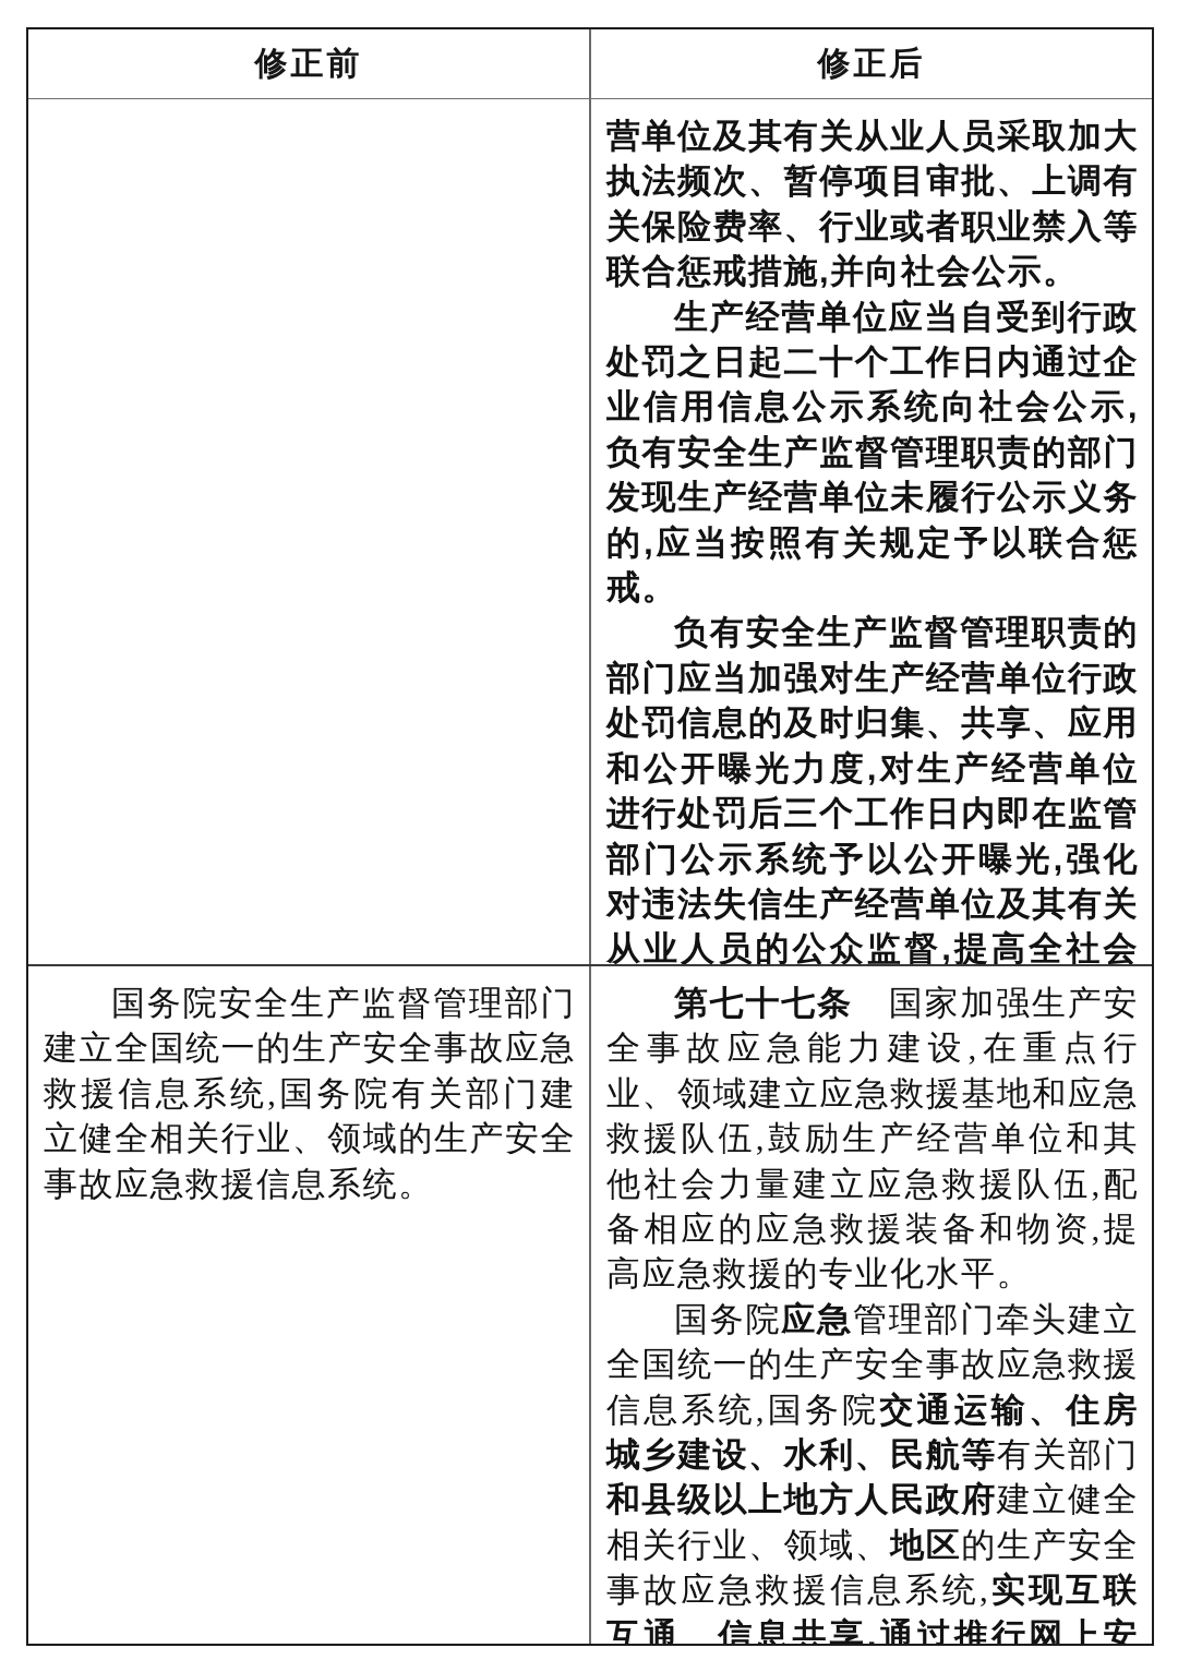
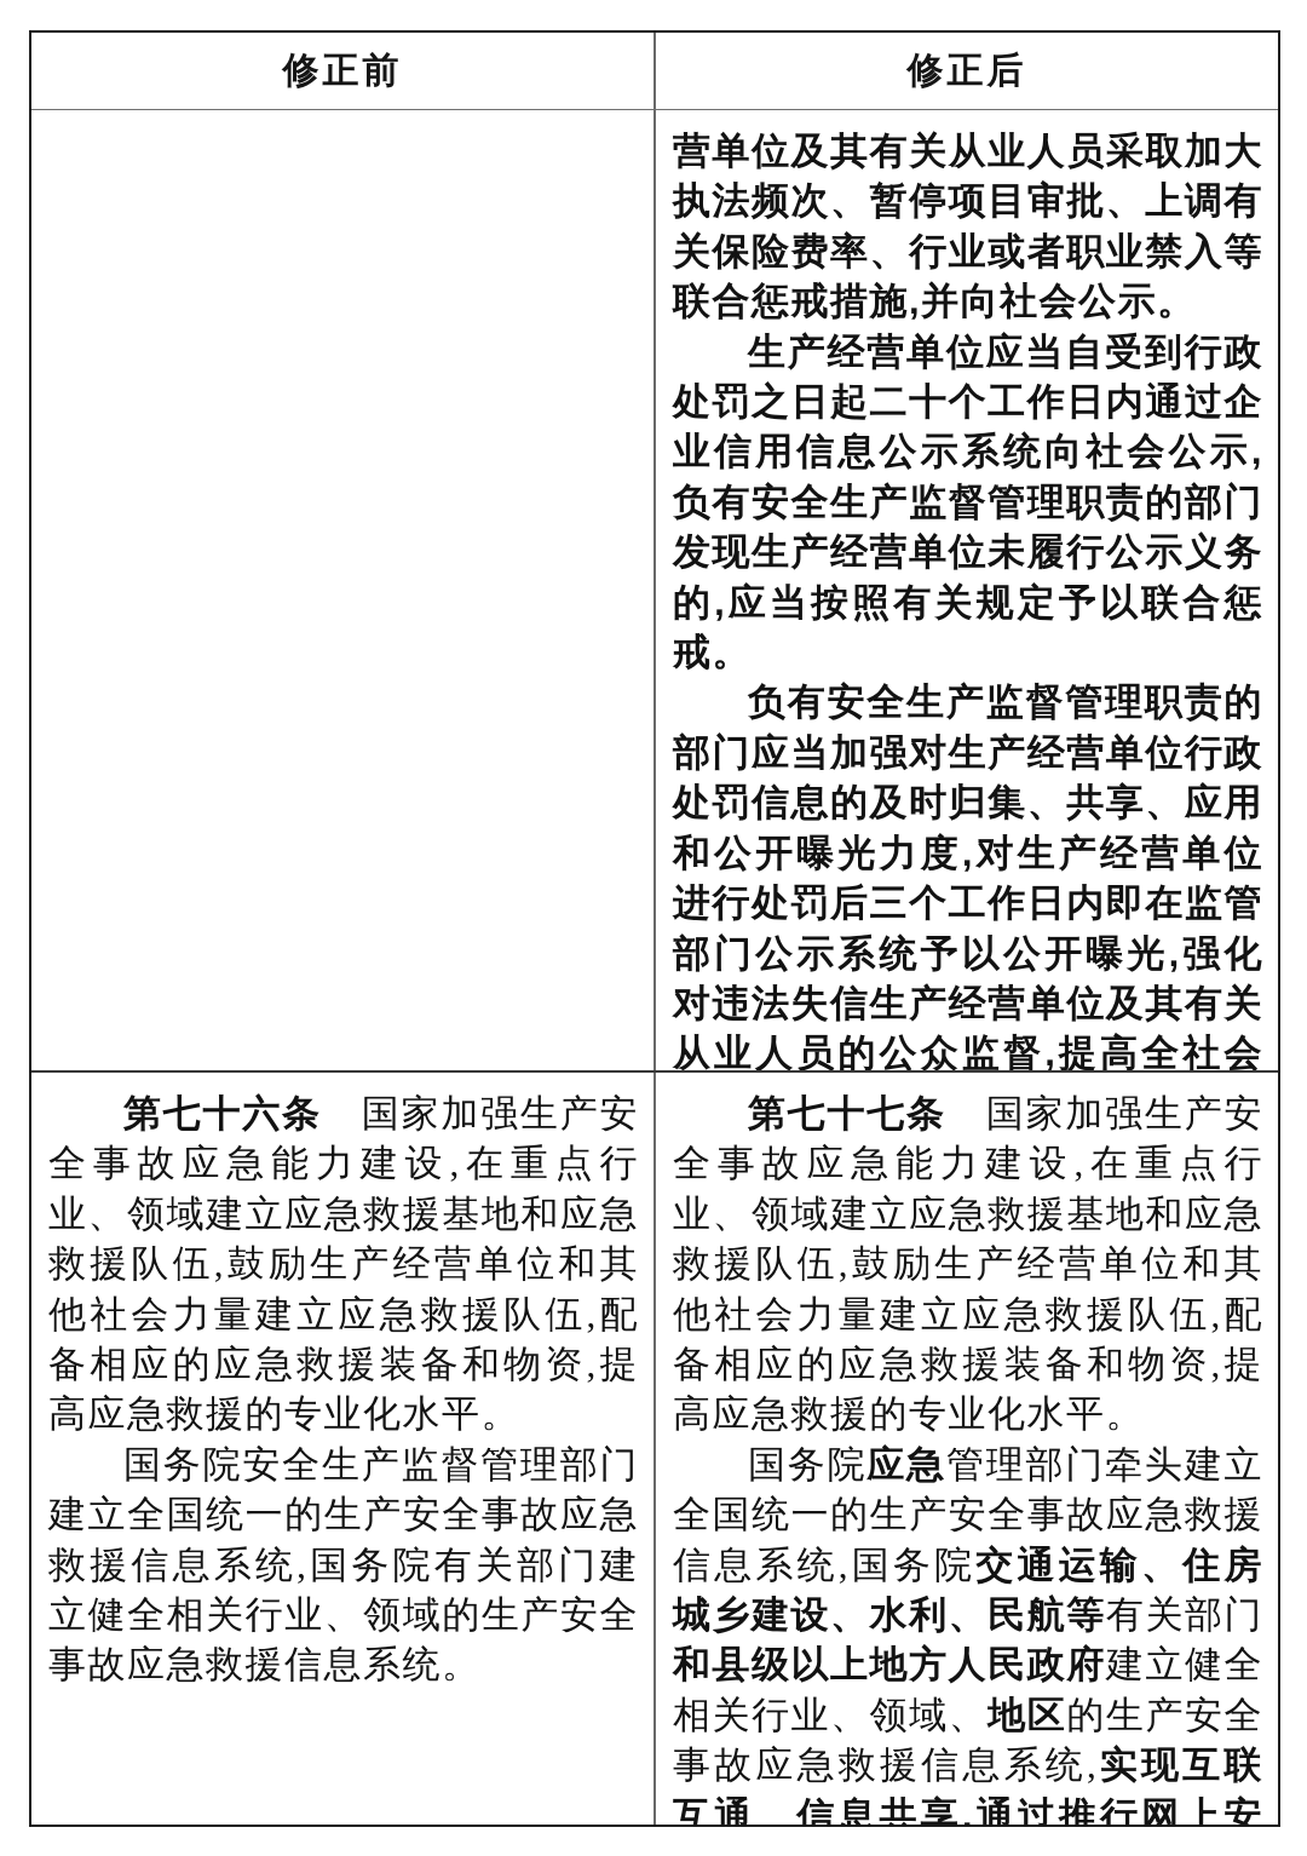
  修正前
  修正后
  营单位及其有关从业人员采取加大执法频次、暂停项目审批、上调有关保险费率、行业或者职业禁入等联合惩戒措施,并向社会公示。
  生产经营单位应当自受到行政处罚之日起二十个工作日内通过企业信用信息公示系统向社会公示,负有安全生产监督管理职责的部门发现生产经营单位未履行公示义务的,应当按照有关规定予以联合惩戒。
  负有安全生产监督管理职责的部门应当加强对生产经营单位行政处罚信息的及时归集、共享、应用和公开曝光力度,对生产经营单位进行处罚后三个工作日内即在监管部门公示系统予以公开曝光,强化对违法失信生产经营单位及其有关从业人员的公众监督,提高全社会
+ 第七十六条 国家加强生产安全事故应急能力建设,在重点行业、领域建立应急救援基地和应急救援队伍,鼓励生产经营单位和其他社会力量建立应急救援队伍,配备相应的应急救援装备和物资,提高应急救援的专业化水平。
  国务院安全生产监督管理部门建立全国统一的生产安全事故应急救援信息系统,国务院有关部门建立健全相关行业、领域的生产安全事故应急救援信息系统。
  第七十七条 国家加强生产安全事故应急能力建设,在重点行业、领域建立应急救援基地和应急救援队伍,鼓励生产经营单位和其他社会力量建立应急救援队伍,配备相应的应急救援装备和物资,提高应急救援的专业化水平。
  国务院应急管理部门牵头建立全国统一的生产安全事故应急救援信息系统,国务院交通运输、住房城乡建设、水利、民航等有关部门和县级以上地方人民政府建立健全相关行业、领域、地区的生产安全事故应急救援信息系统,实现互联互通、信息共享,通过推行网上安
